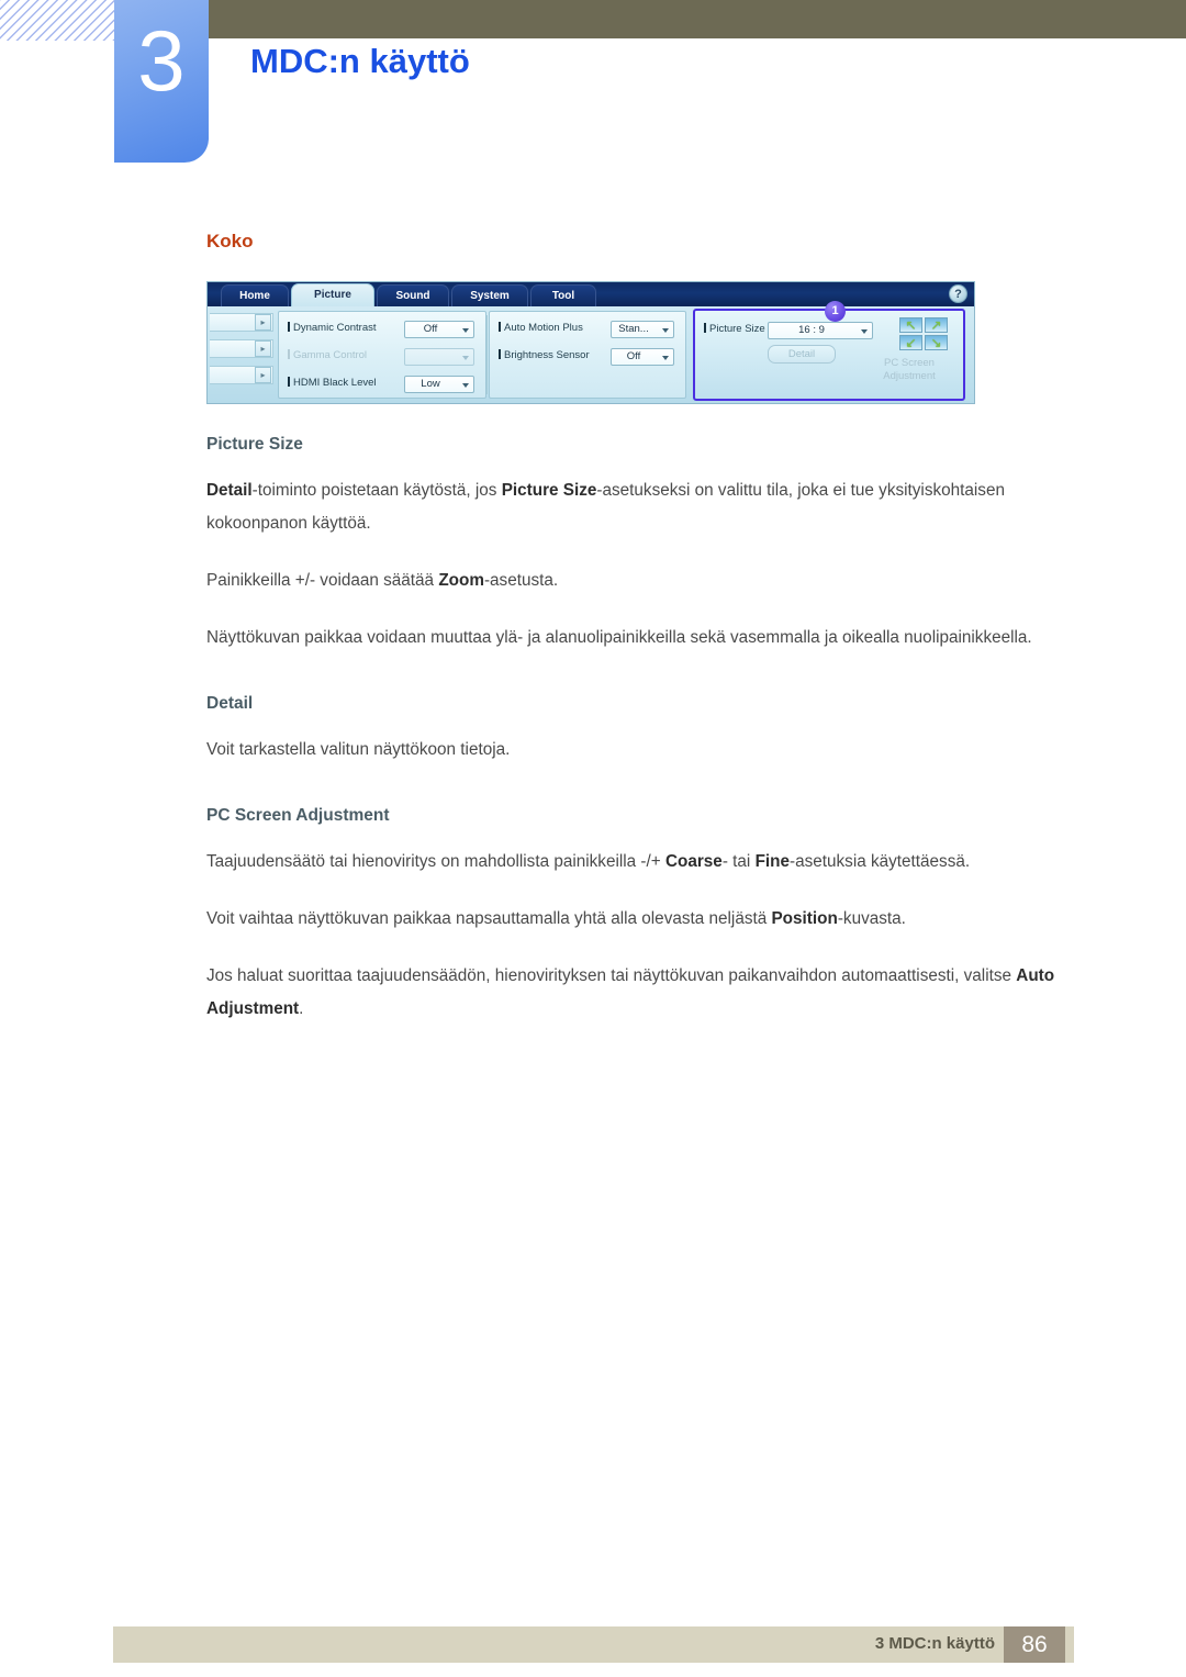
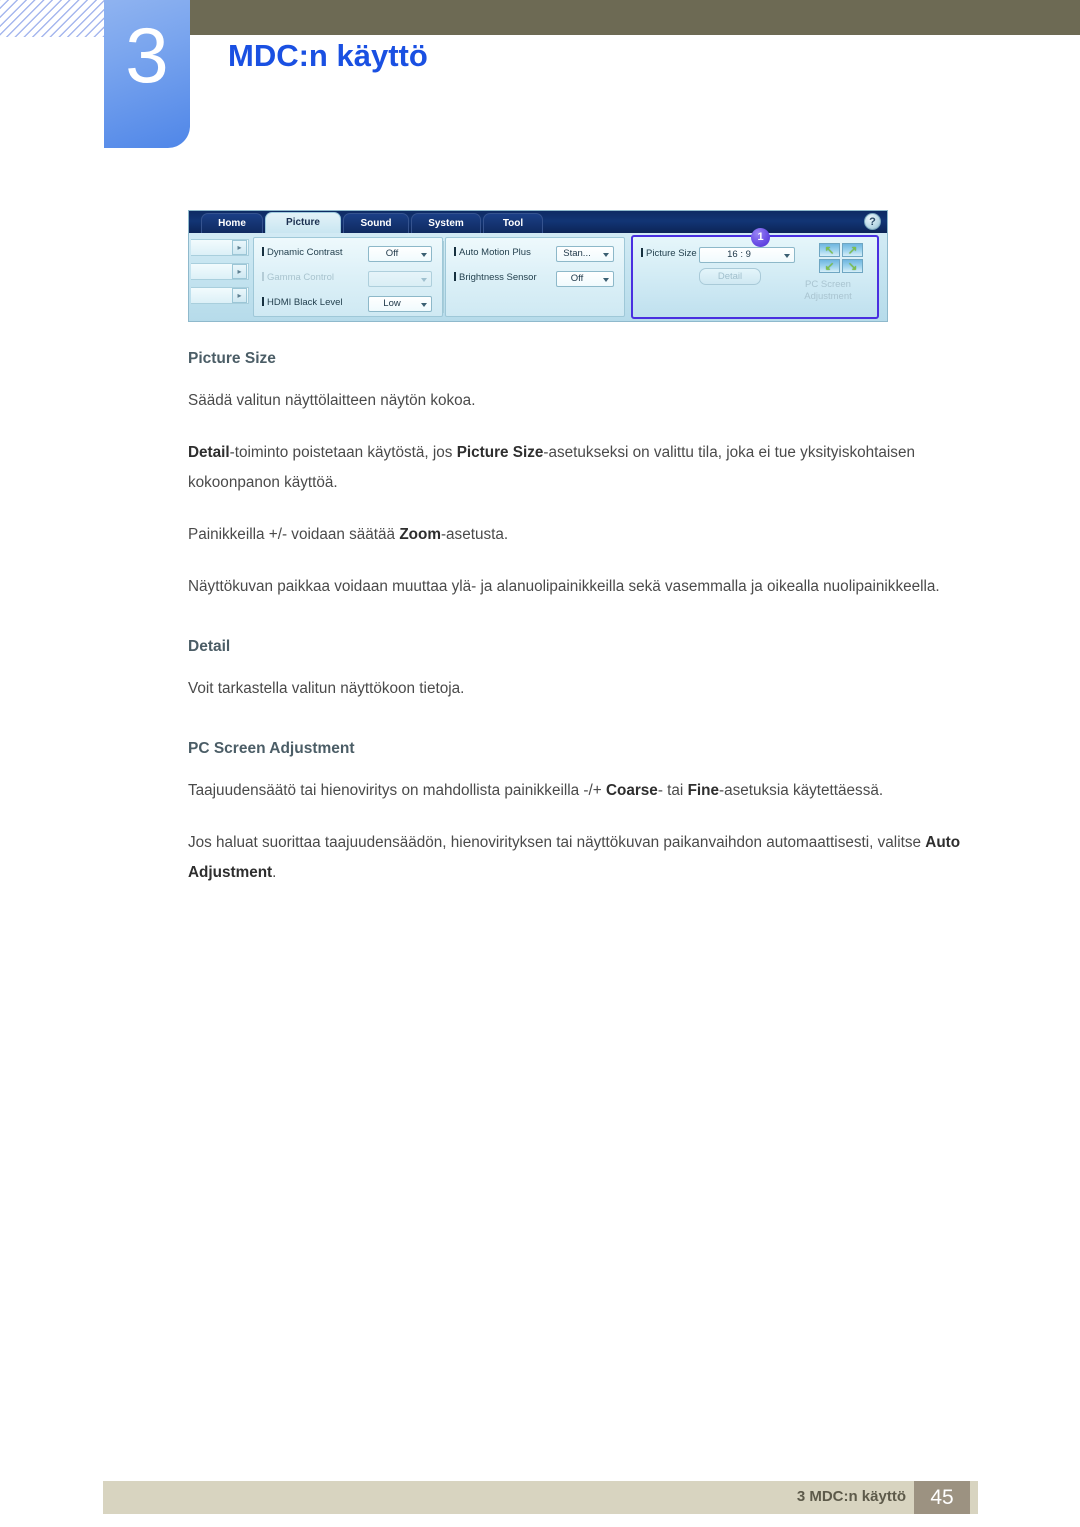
  3
  MDC:n käyttö
- Koko
  Home
  Picture
  Sound
  System
  Tool
  ?
  ▸
  ▸
  ▸
  Dynamic Contrast
  Off
  Gamma Control
  HDMI Black Level
  Low
  Auto Motion Plus
  Stan...
  Brightness Sensor
  Off
  1
  Picture Size
  16 : 9
  Detail
  ↖
  ↗
  ↙
  ↘
  PC Screen Adjustment
  Picture Size
+ Säädä valitun näyttölaitteen näytön kokoa.
  Detail-toiminto poistetaan käytöstä, jos Picture Size-asetukseksi on valittu tila, joka ei tue yksityiskohtaisen kokoonpanon käyttöä.
  Painikkeilla +/- voidaan säätää Zoom-asetusta.
  Näyttökuvan paikkaa voidaan muuttaa ylä- ja alanuolipainikkeilla sekä vasemmalla ja oikealla nuolipainikkeella.
  Detail
  Voit tarkastella valitun näyttökoon tietoja.
  PC Screen Adjustment
  Taajuudensäätö tai hienoviritys on mahdollista painikkeilla -/+ Coarse- tai Fine-asetuksia käytettäessä.
- Voit vaihtaa näyttökuvan paikkaa napsauttamalla yhtä alla olevasta neljästä Position-kuvasta.
  Jos haluat suorittaa taajuudensäädön, hienovirityksen tai näyttökuvan paikanvaihdon automaattisesti, valitse Auto Adjustment.
  3 MDC:n käyttö
- 86
+ 45
